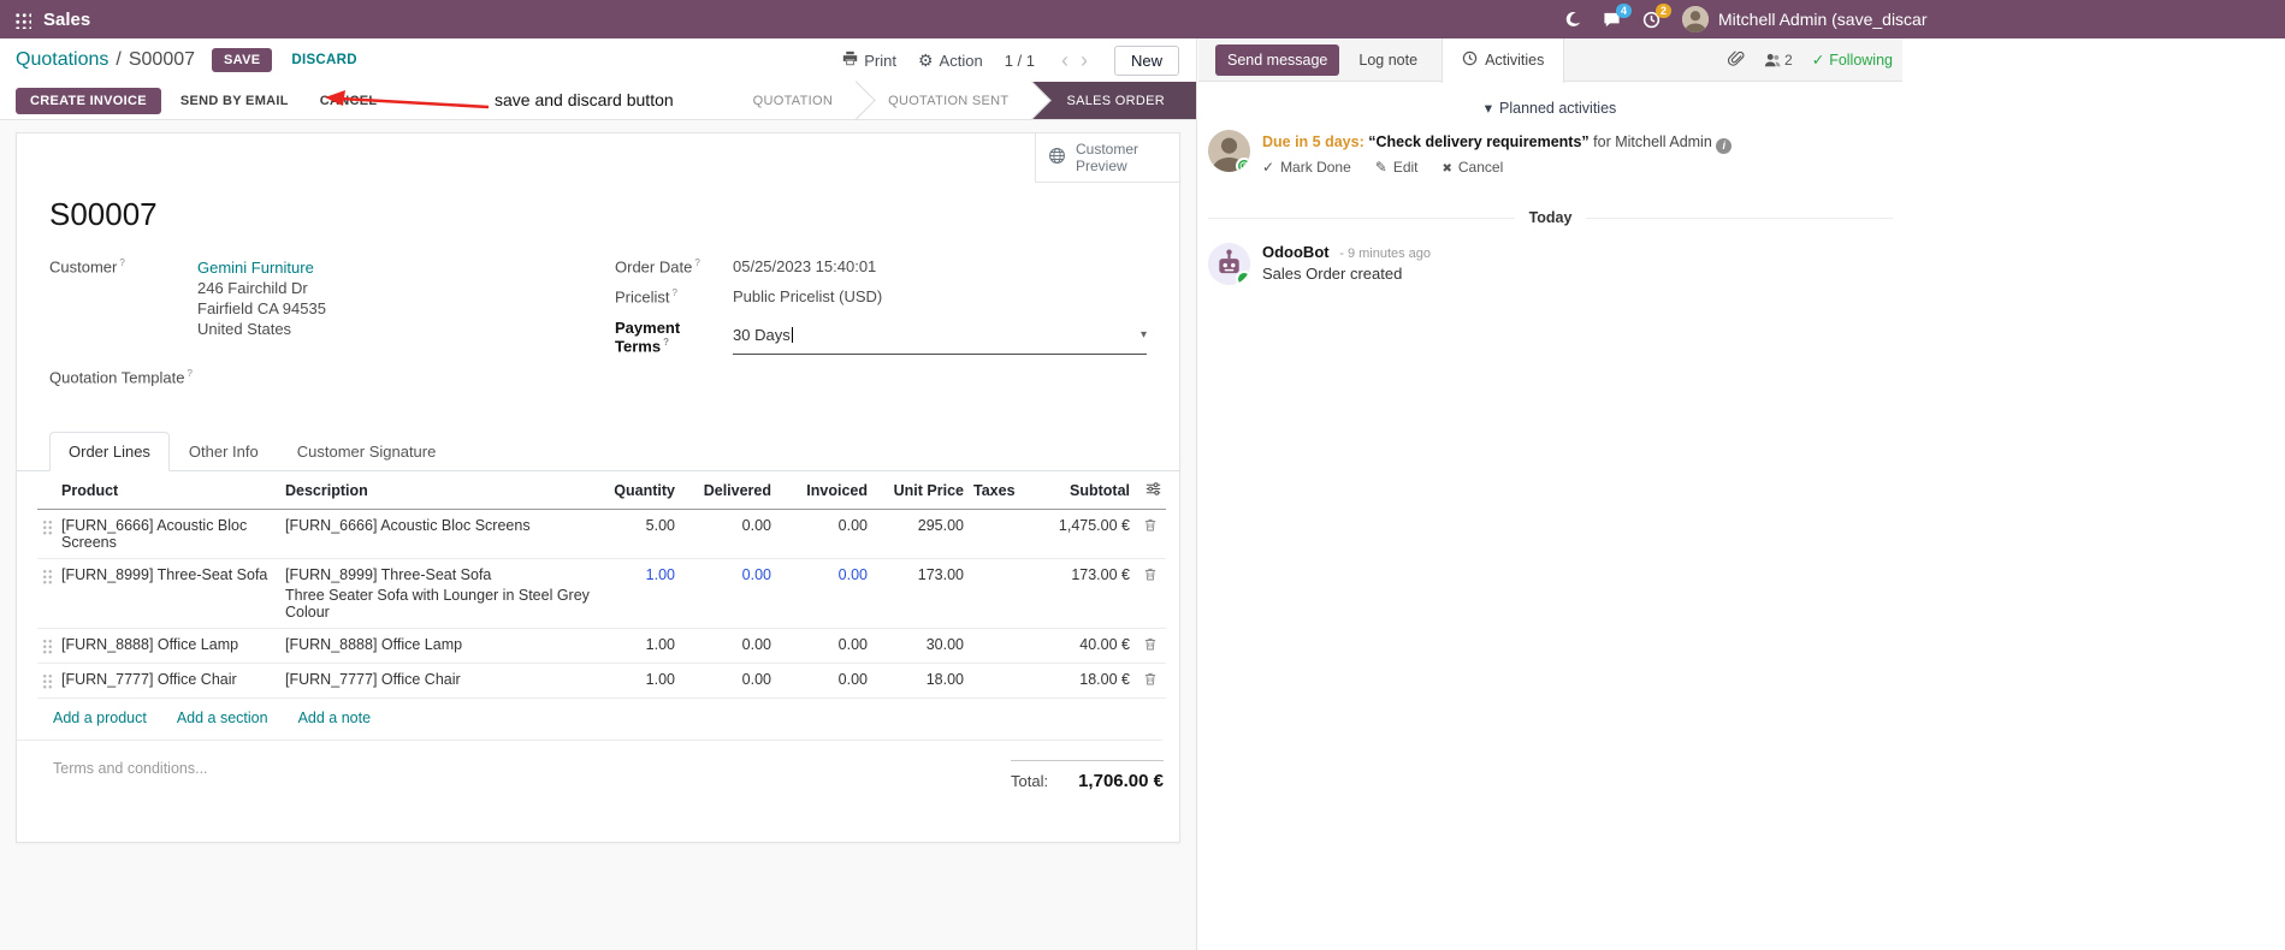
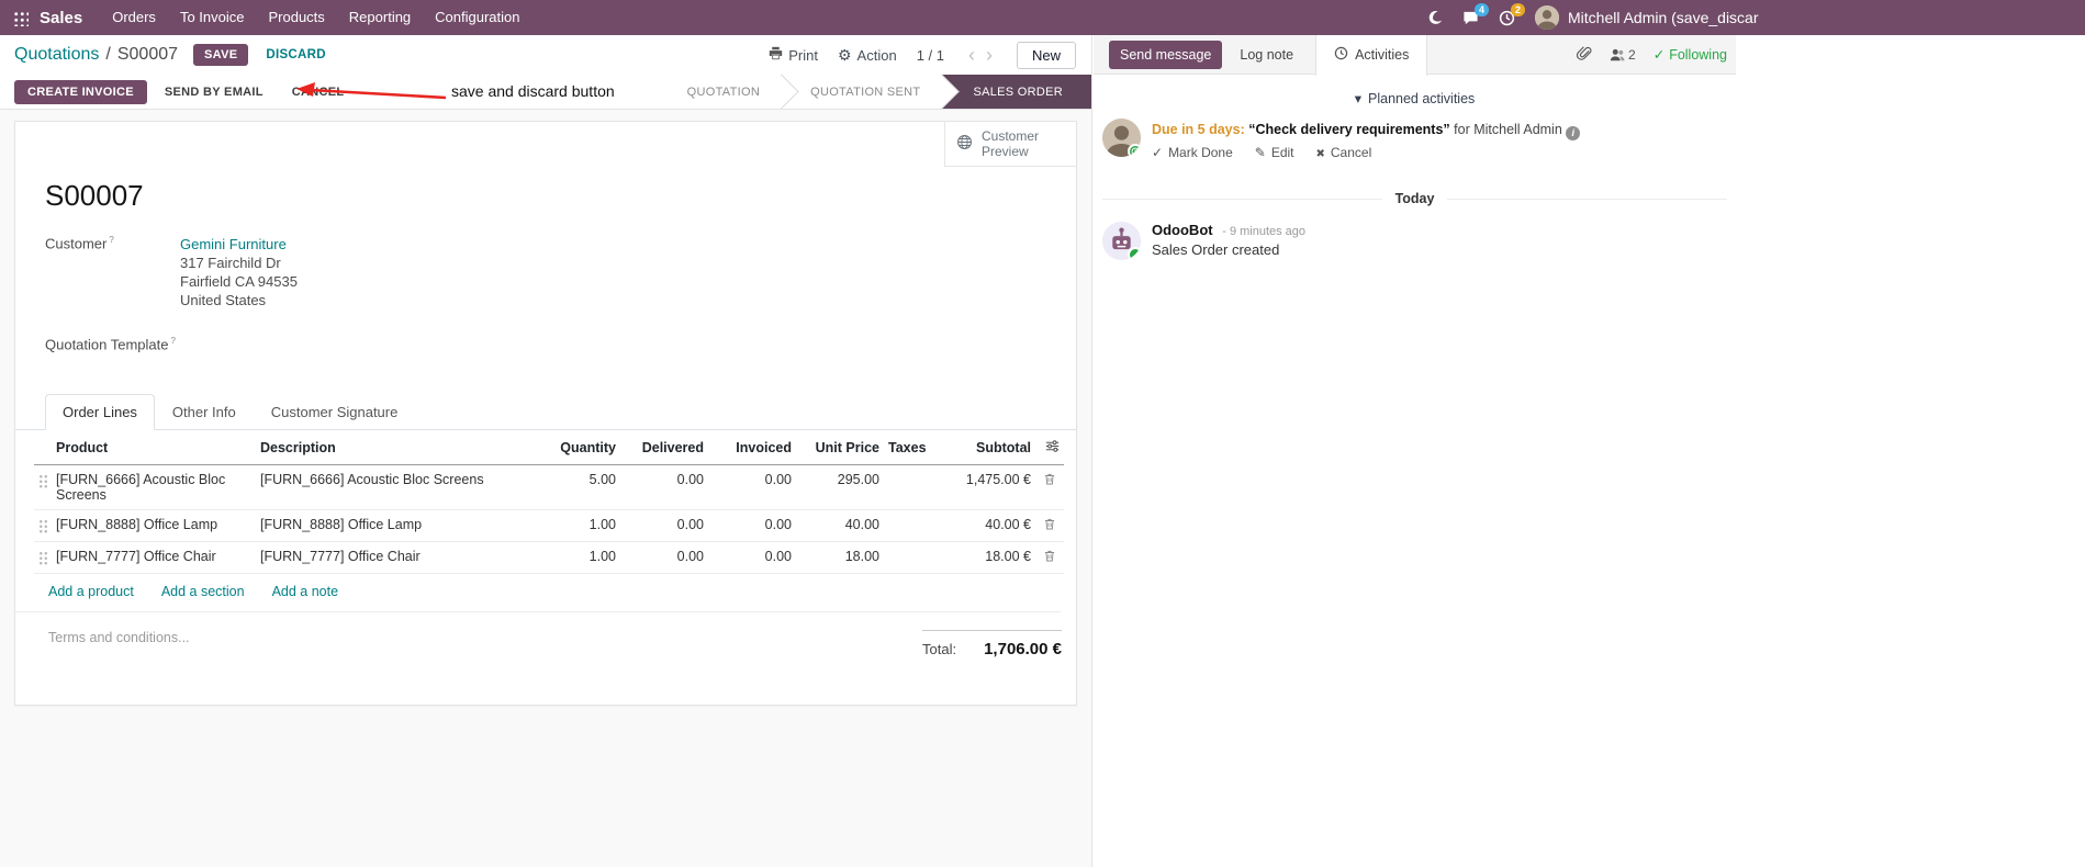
  Sales
+ Orders
+ To Invoice
+ Products
+ Reporting
+ Configuration
  4
  2
  Mitchell Admin (save_discar
  Quotations
  /
  S00007
  SAVE
  DISCARD
  Print
  Action
  1 / 1
  New
  CREATE INVOICE
  SEND BY EMAIL
  QUOTATION
  QUOTATION SENT
  SALES ORDER
  Customer Preview
  S00007
  Customer
  Gemini Furniture
- 246 Fairchild Dr
+ 317 Fairchild Dr
  Fairfield CA 94535
  United States
  Quotation Template
- Order Date
- 05/25/2023 15:40:01
- Pricelist
- Public Pricelist (USD)
- Payment Terms
- 30 Days
  Order Lines
  Other Info
  Customer Signature
  	Product	Description	Quantity	Delivered	Invoiced	Unit Price	Taxes	Subtotal
  	[FURN_6666] Acoustic Bloc Screens	[FURN_6666] Acoustic Bloc Screens	5.00	0.00	0.00	295.00		1,475.00 €
- 	[FURN_8999] Three-Seat Sofa	[FURN_8999] Three-Seat Sofa Three Seater Sofa with Lounger in Steel Grey Colour	1.00	0.00	0.00	173.00		173.00 €
- 	[FURN_8888] Office Lamp	[FURN_8888] Office Lamp	1.00	0.00	0.00	30.00		40.00 €
+ 	[FURN_8888] Office Lamp	[FURN_8888] Office Lamp	1.00	0.00	0.00	40.00		40.00 €
  	[FURN_7777] Office Chair	[FURN_7777] Office Chair	1.00	0.00	0.00	18.00		18.00 €
  Add a product
  Add a section
  Add a note
  Terms and conditions...
  Total:
  1,706.00 €
  save and discard button
  Send message
  Log note
  Activities
  2
  Following
  Planned activities
  Due in 5 days: “Check delivery requirements” for Mitchell Admin
  Mark Done
  Edit
  Cancel
  Today
  OdooBot - 9 minutes ago
  Sales Order created
